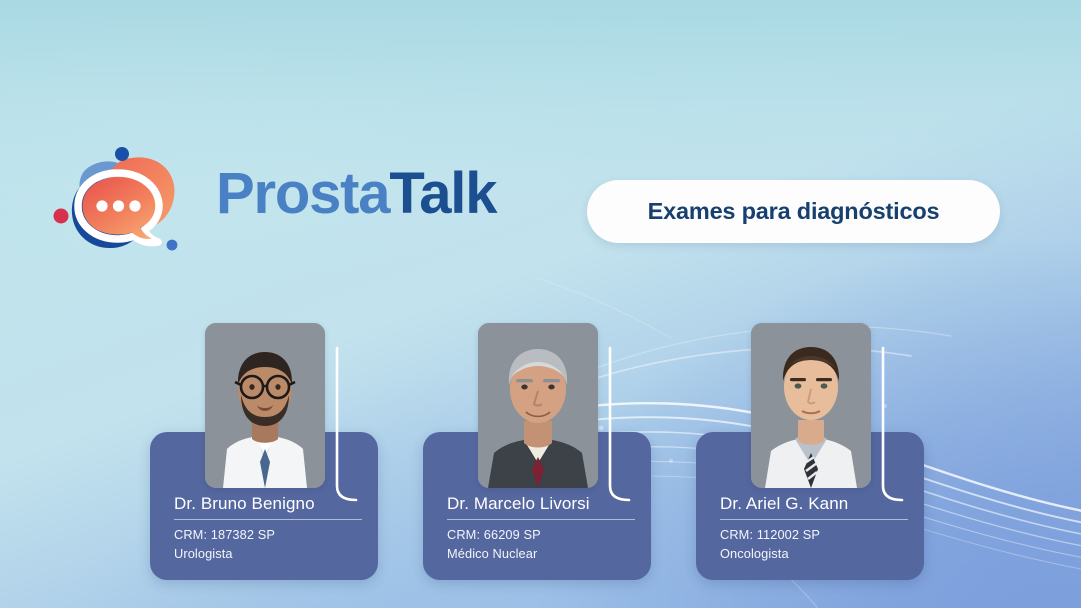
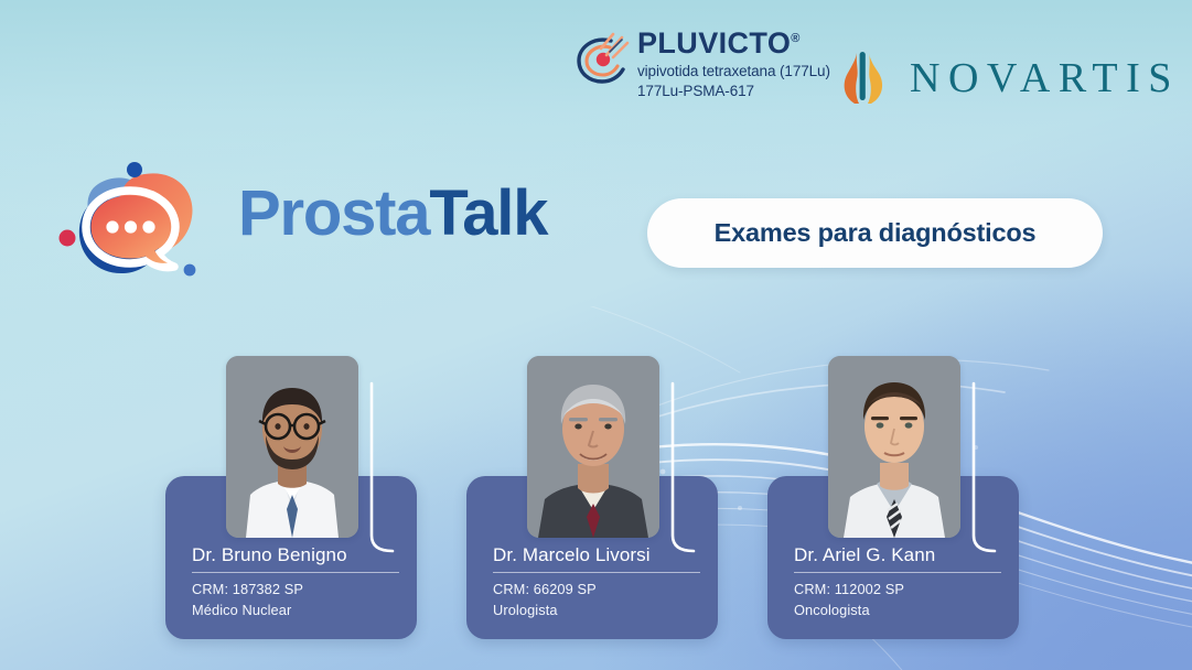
+ PLUVICTO®
+ vipivotida tetraxetana (177Lu)
+ 177Lu-PSMA-617
+ NOVARTIS
  ProstaTalk
  Exames para diagnósticos
  Dr. Bruno Benigno
  CRM: 187382 SP
- Urologista
+ Médico Nuclear
  Dr. Marcelo Livorsi
  CRM: 66209 SP
- Médico Nuclear
+ Urologista
  Dr. Ariel G. Kann
  CRM: 112002 SP
  Oncologista
